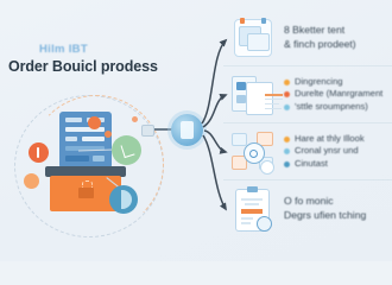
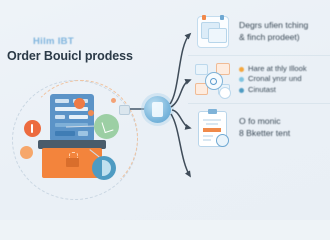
  Hilm IBT
  Order Bouicl prodess
- 8 Bketter tent
+ Degrs ufien tching
  & finch prodeet)
- Dingrencing
- Durelte (Manrgrament
- 'sttle sroumpnens)
  Hare at thly Illook
  Cronal ynsr und
  Cinutast
  O fo monic
- Degrs ufien tching
+ 8 Bketter tent
